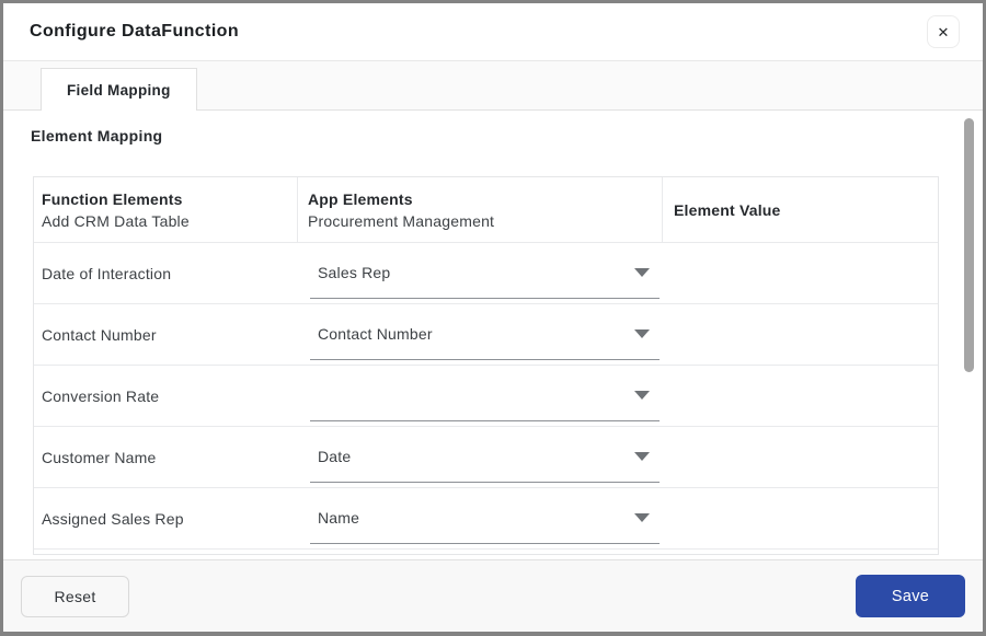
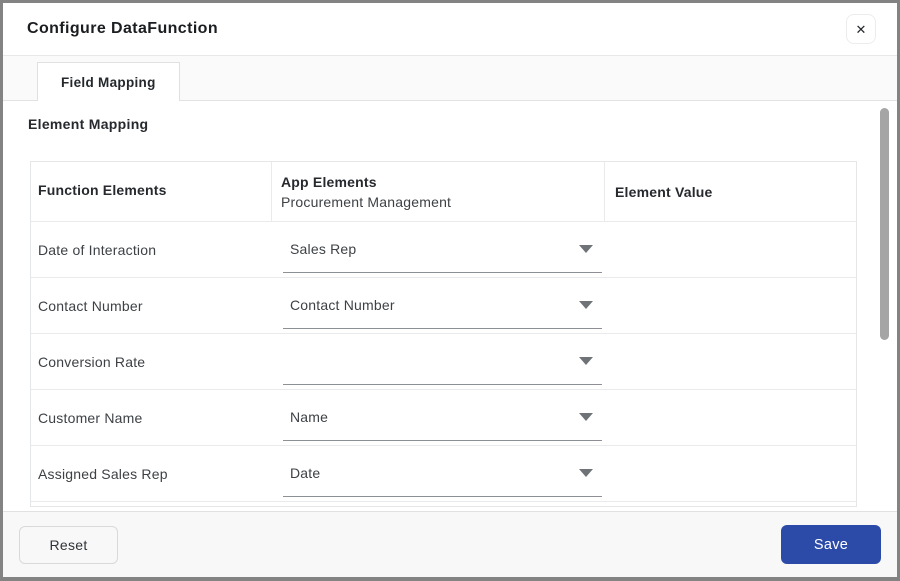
  Configure DataFunction
  ✕
  Field Mapping
  Element Mapping
  Function Elements
- Add CRM Data Table
  App Elements
  Procurement Management
  Element Value
  Date of Interaction
  Sales Rep
  Contact Number
  Contact Number
  Conversion Rate
  Customer Name
- Date
+ Name
  Assigned Sales Rep
- Name
+ Date
  Reset
  Save
